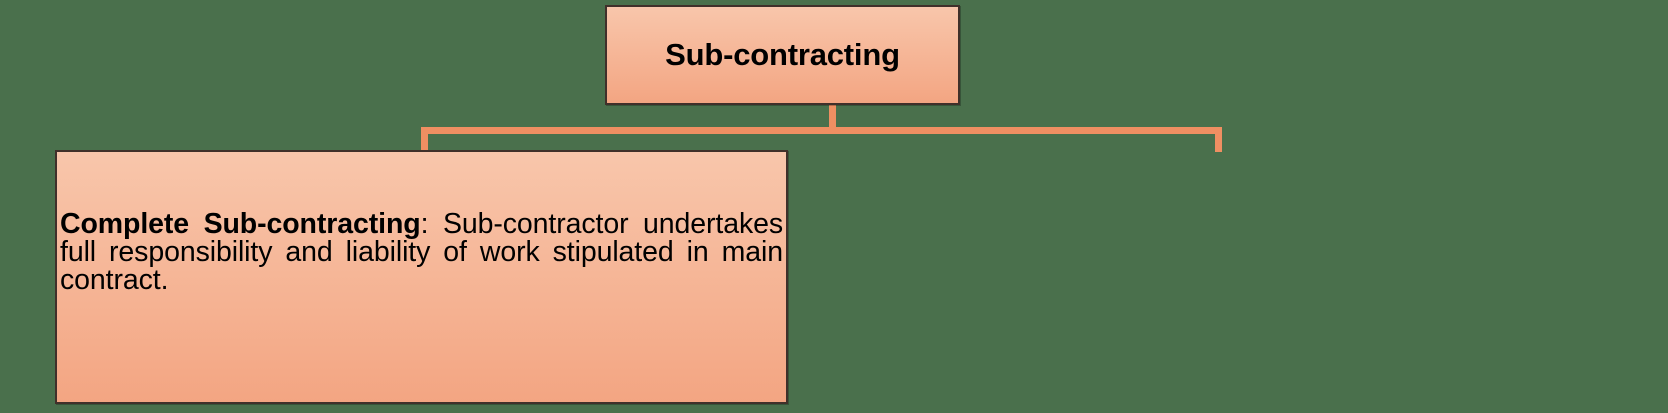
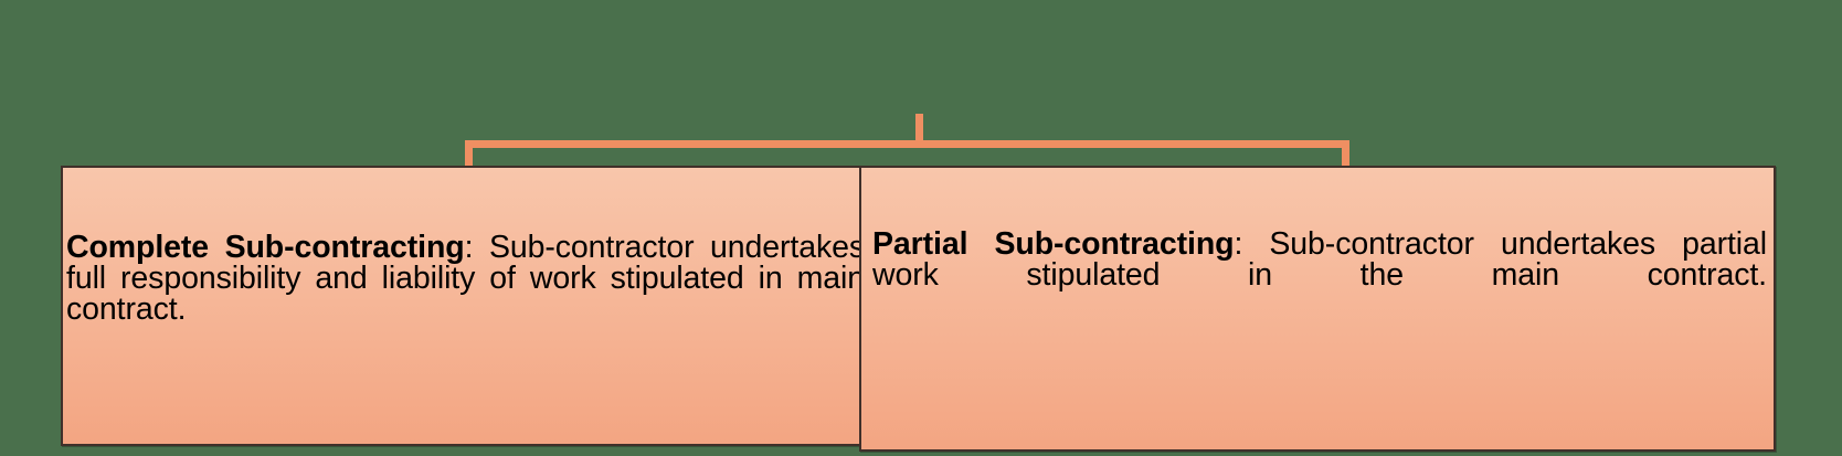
- Sub-contracting
  Complete Sub-contracting: Sub-contractor undertakes full responsibility and liability of work stipulated in main contract.
+ Partial Sub-contracting: Sub-contractor undertakes partial work stipulated in the main contract.
